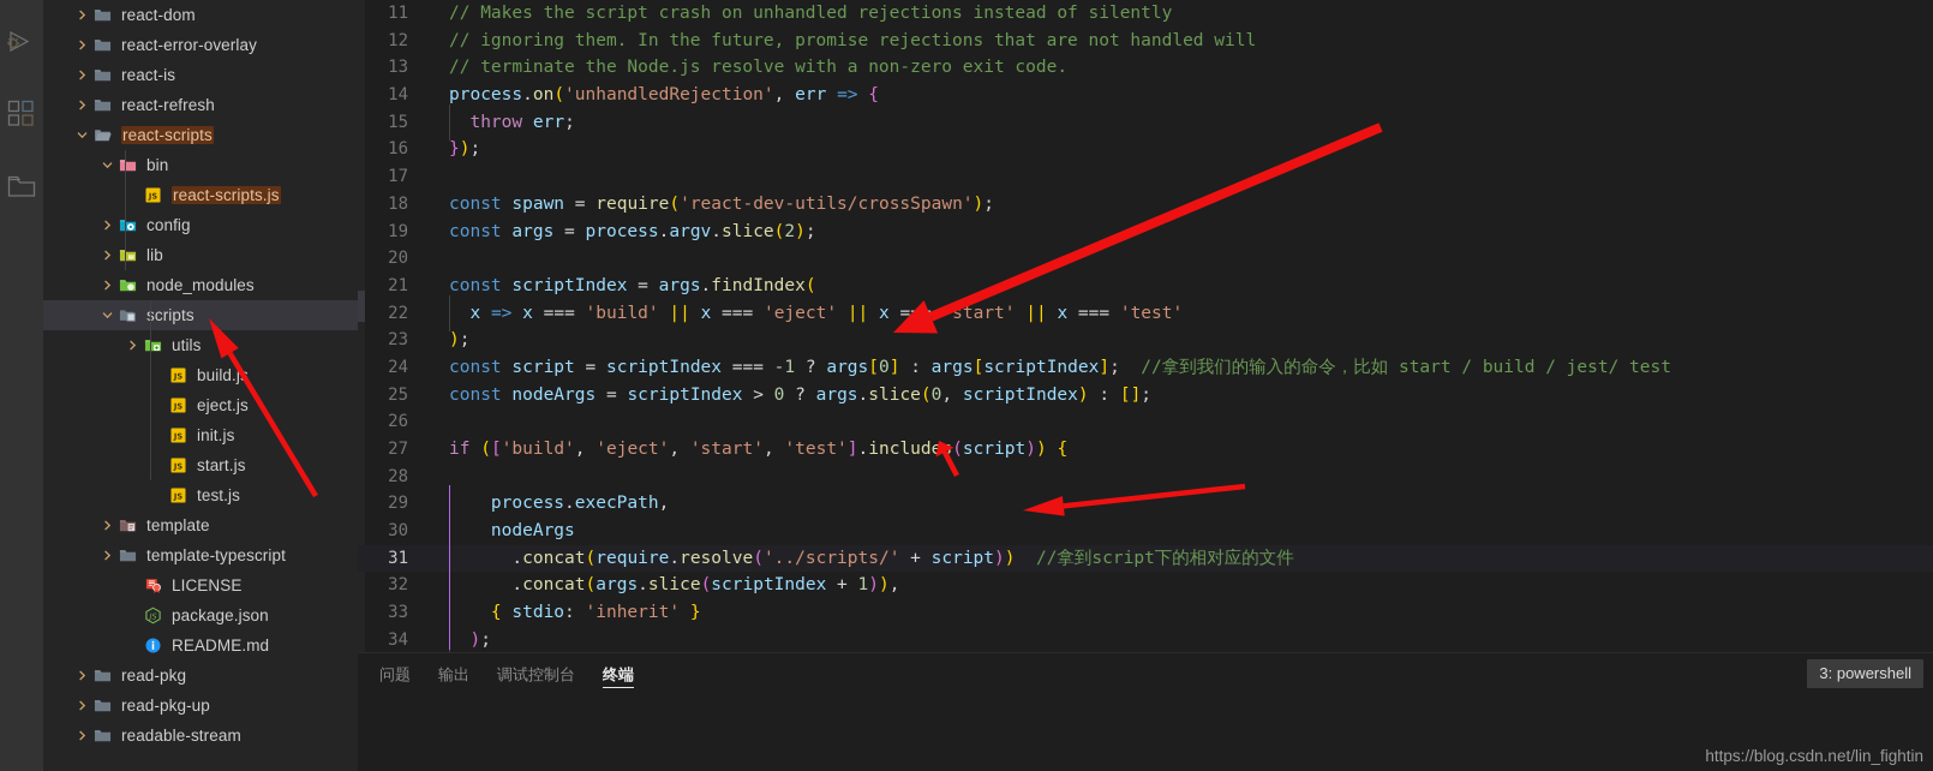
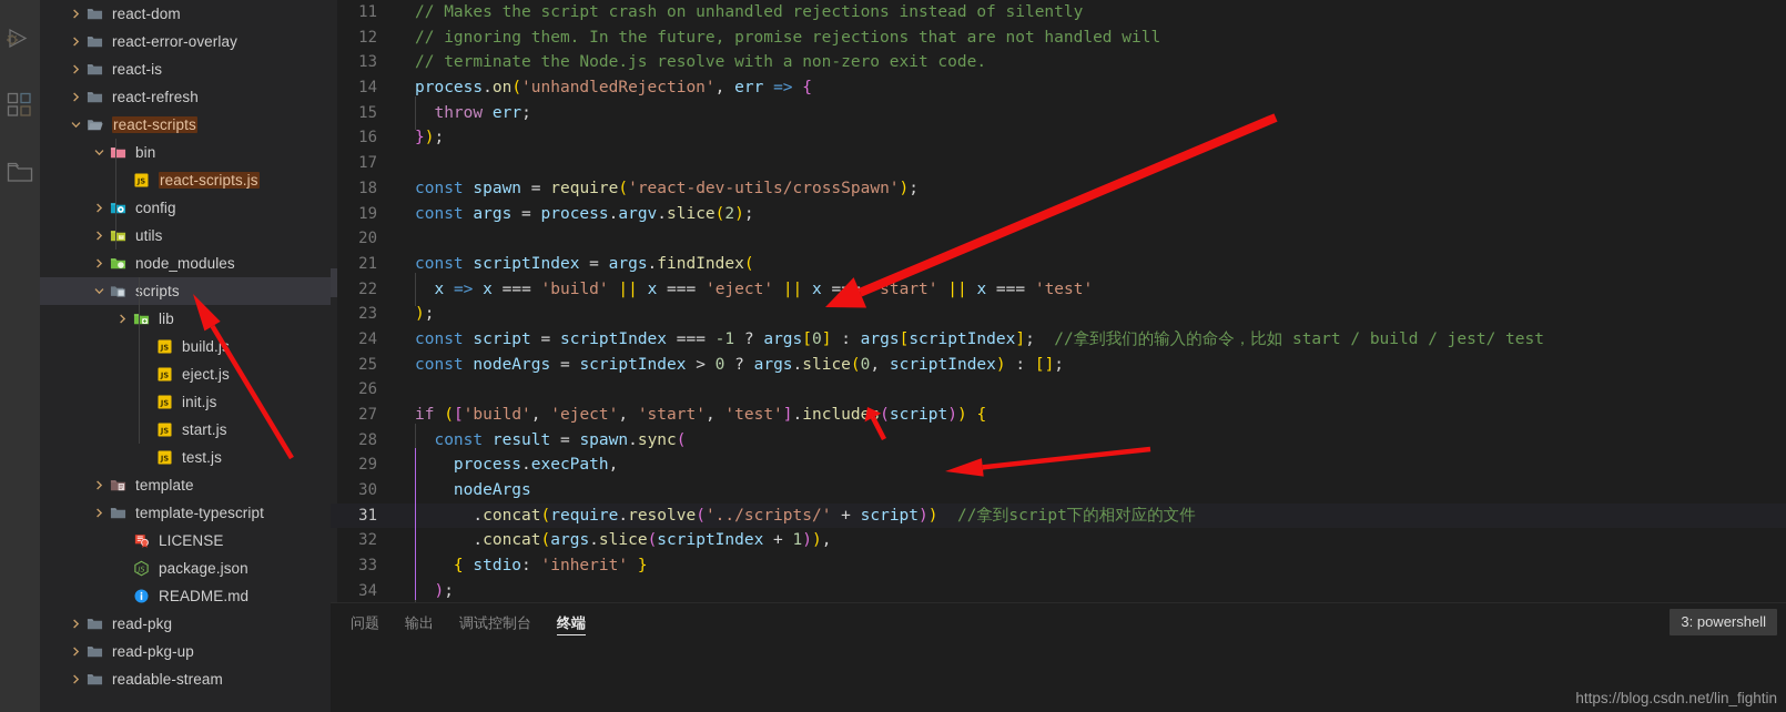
  react-dom
  react-error-overlay
  react-is
  react-refresh
  react-scripts
  bin
  JS
  react-scripts.js
  config
- lib
+ utils
  node_modules
  cripts
- utils
+ lib
  JS
  build.j
  JS
  eject.js
  JS
  init.js
  JS
  start.js
  JS
  test.js
  template
  template-typescript
  LICENSE
  package.json
  README.md
  read-pkg
  read-pkg-up
  readable-stream
  11
  // Makes the script crash on unhandled rejections instead of silently
  12
  // ignoring them. In the future, promise rejections that are not handled will
  13
  // terminate the Node.js resolve with a non-zero exit code.
  14
  process.on('unhandledRejection', err => {
  15
  throw err;
  16
  });
  17
  18
  const spawn = require('react-dev-utils/crossSpawn');
  19
  const args = process.argv.slice(2);
  20
  21
  const scriptIndex = args.findIndex(
  22
  x => x === 'build' || x === 'eject' || x = start' || x === 'test'
  23
  );
  24
  const script = scriptIndex === -1 ? args[0] : args[scriptIndex]; //拿到我们的输入的命令，比如 start / build / jest/ test
  25
  const nodeArgs = scriptIndex > 0 ? args.slice(0, scriptIndex) : [];
  26
  27
  if (['build', 'eject', 'start', 'test'].include (script)) {
  28
+ const result = spawn.sync(
  29
  process.execPath,
  30
  nodeArgs
  31
  .concat(require.resolve('../scripts/' + script)) //拿到script下的相对应的文件
  32
  .concat(args.slice(scriptIndex + 1)),
  33
  { stdio: 'inherit' }
  34
  );
  问题
  输出
  调试控制台
  终端
  3: powershell
  https://blog.csdn.net/lin_fightin
